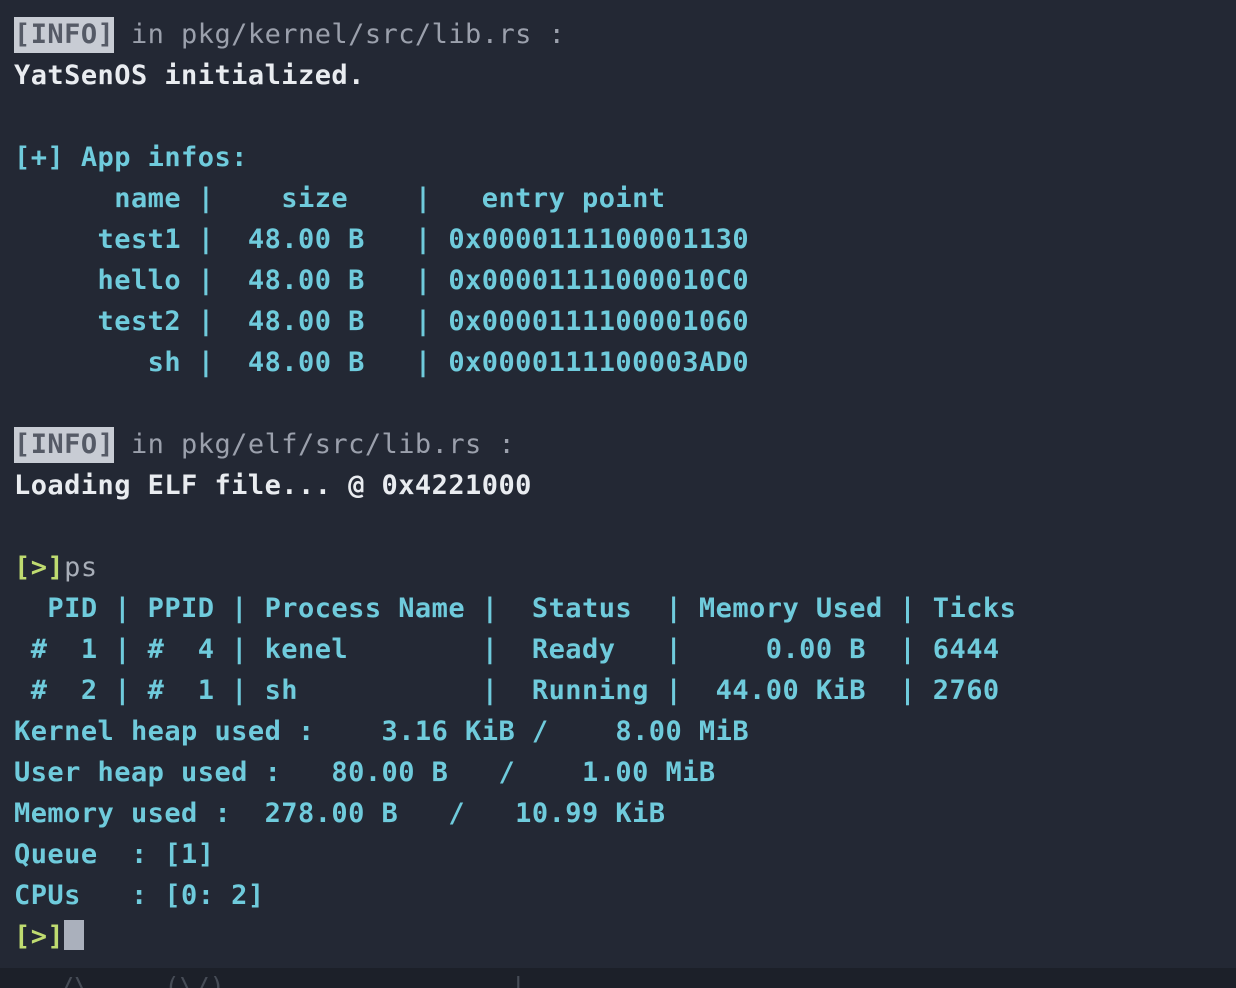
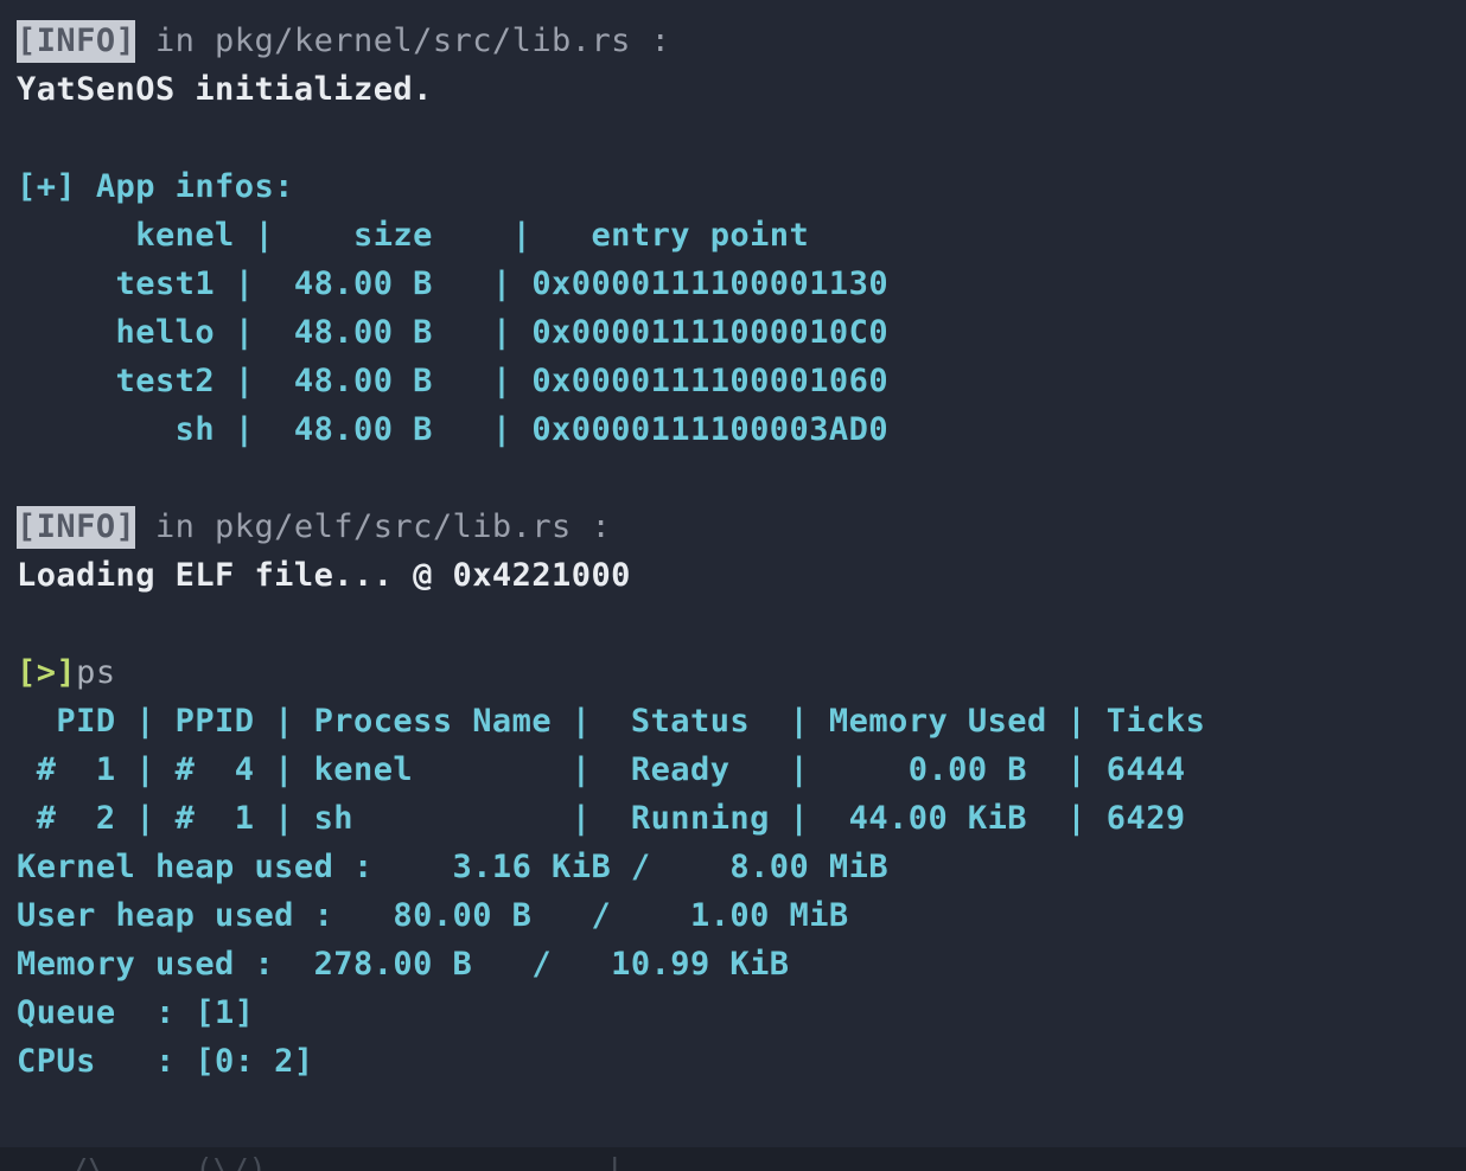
  [INFO] in pkg/kernel/src/lib.rs :
  YatSenOS initialized.
  [+] App infos:
- name | size | entry point
+ kenel | size | entry point
  test1 | 48.00 B | 0x0000111100001130
  hello | 48.00 B | 0x00001111000010C0
  test2 | 48.00 B | 0x0000111100001060
  sh | 48.00 B | 0x0000111100003AD0
  [INFO] in pkg/elf/src/lib.rs :
  Loading ELF file... @ 0x4221000
  [>]ps
  PID | PPID | Process Name | Status | Memory Used | Ticks
  # 1 | # 4 | kenel | Ready | 0.00 B | 6444
- # 2 | # 1 | sh | Running | 44.00 KiB | 2760
+ # 2 | # 1 | sh | Running | 44.00 KiB | 6429
  Kernel heap used : 3.16 KiB / 8.00 MiB
  User heap used : 80.00 B / 1.00 MiB
  Memory used : 278.00 B / 10.99 KiB
  Queue : [1]
  CPUs : [0: 2]
- [>]
  /\ (\/) |
